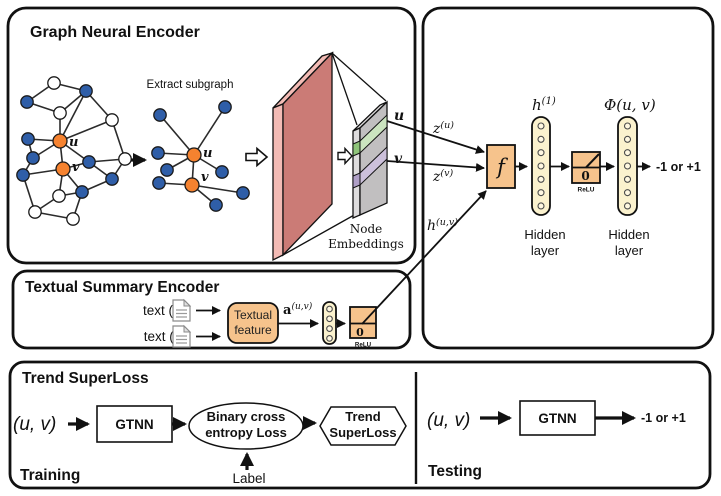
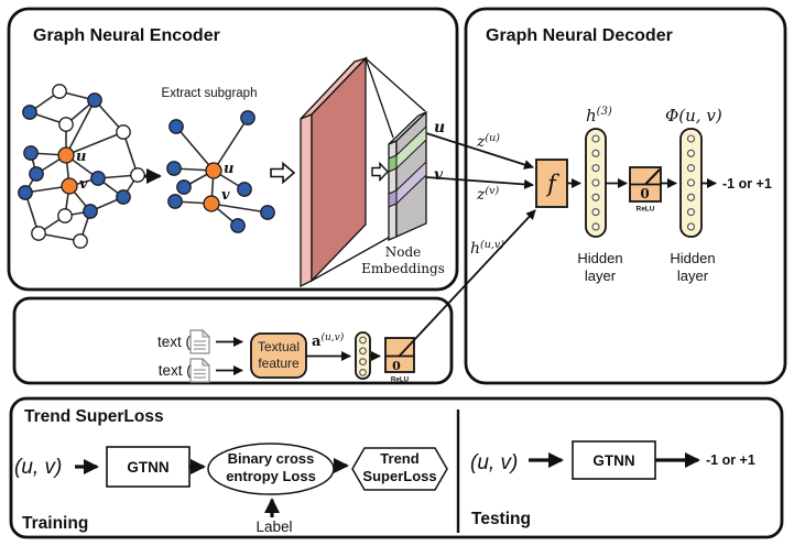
  Graph Neural Encoder
  u
  v
  Extract subgraph
  u
  v
  Node
  Embeddings
  u
  v
- Textual Summary Encoder
  text (
  text (
  Textual
  feature
  a(u,v)
  0
+ Graph Neural Decoder
  z(u)
  z(v)
  h(u,v
  f
- h(1)
+ h(3)
  0
  Φ(u, v)
  -1 or +1
  Hidden
  layer
  Hidden
  layer
  Trend SuperLoss
  (u, v)
  GTNN
  Binary cross
  entropy Loss
  Trend
  SuperLoss
  Label
  Training
  (u, v)
  GTNN
  -1 or +1
  Testing
